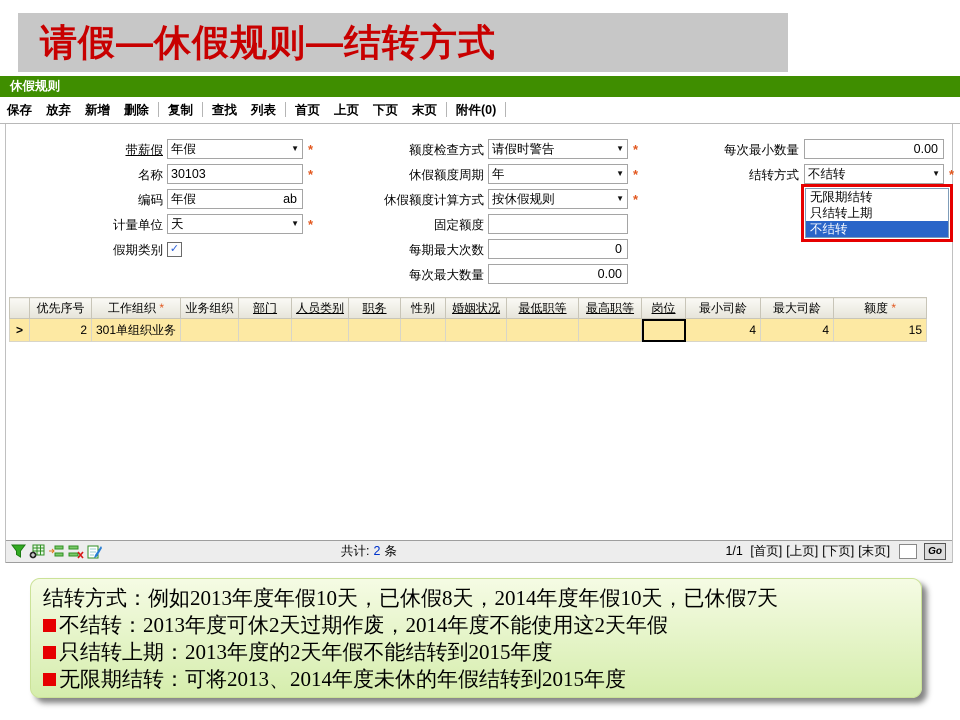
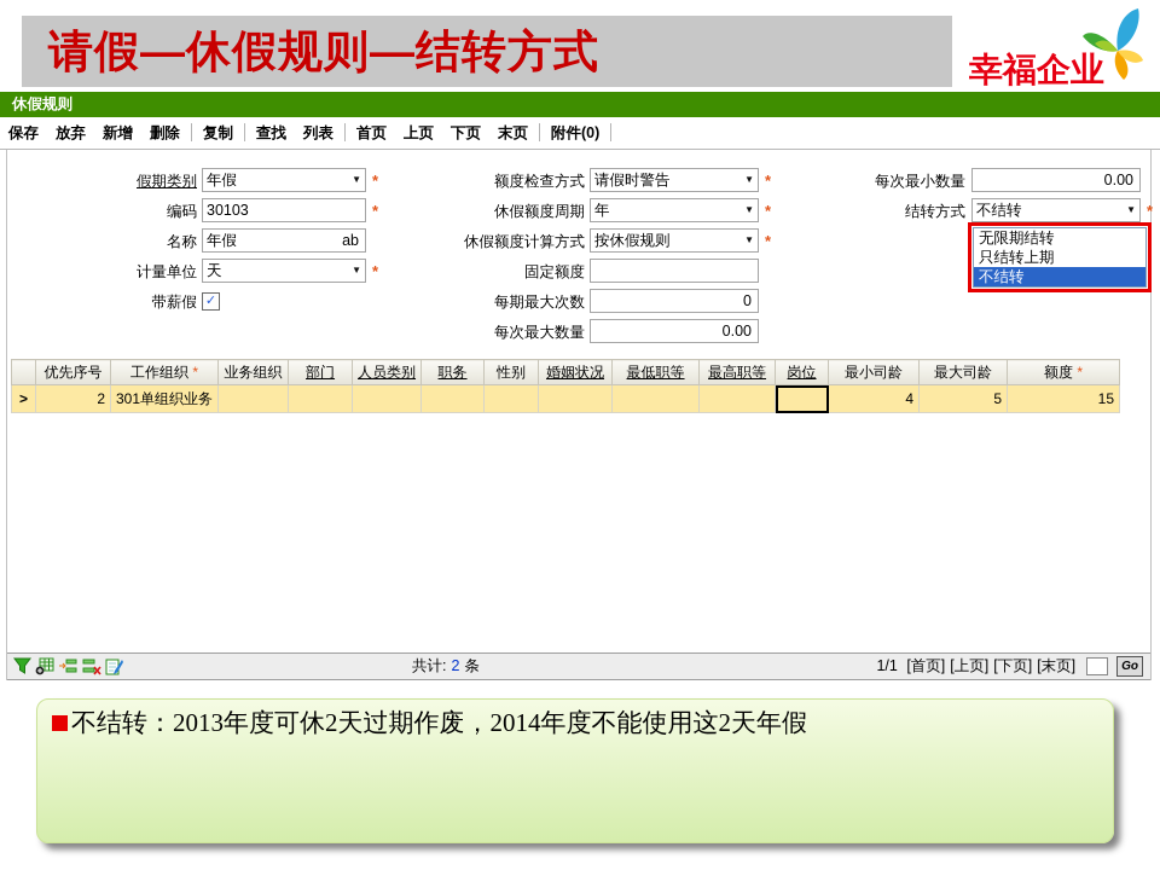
  请假—休假规则—结转方式
+ 幸福企业
  休假规则
  保存 放弃 新增 删除 复制 查找 列表 首页 上页 下页 末页 附件(0)
- 带薪假
+ 假期类别
  年假
  ▼
  *
- 名称
+ 编码
  30103
  *
- 编码
+ 名称
  年假
  ab
  计量单位
  天
  ▼
  *
- 假期类别
+ 带薪假
  ✓
  额度检查方式
  请假时警告
  ▼
  *
  休假额度周期
  年
  ▼
  *
  休假额度计算方式
  按休假规则
  ▼
  *
  固定额度
  每期最大次数
  0
  每次最大数量
  0.00
  每次最小数量
  0.00
  结转方式
  不结转
  ▼
  *
  无限期结转
  只结转上期
  不结转
  	优先序号	工作组织 *	业务组织	部门	人员类别	职务	性别	婚姻状况	最低职等	最高职等	岗位	最小司龄	最大司龄	额度 *
- >	2	301单组织业务										4	4	15
+ >	2	301单组织业务										4	5	15
  共计: 2 条
  1/1 [首页] [上页] [下页] [末页] Go
- 结转方式：例如2013年度年假10天，已休假8天，2014年度年假10天，已休假7天
  不结转：2013年度可休2天过期作废，2014年度不能使用这2天年假
- 只结转上期：2013年度的2天年假不能结转到2015年度
- 无限期结转：可将2013、2014年度未休的年假结转到2015年度
